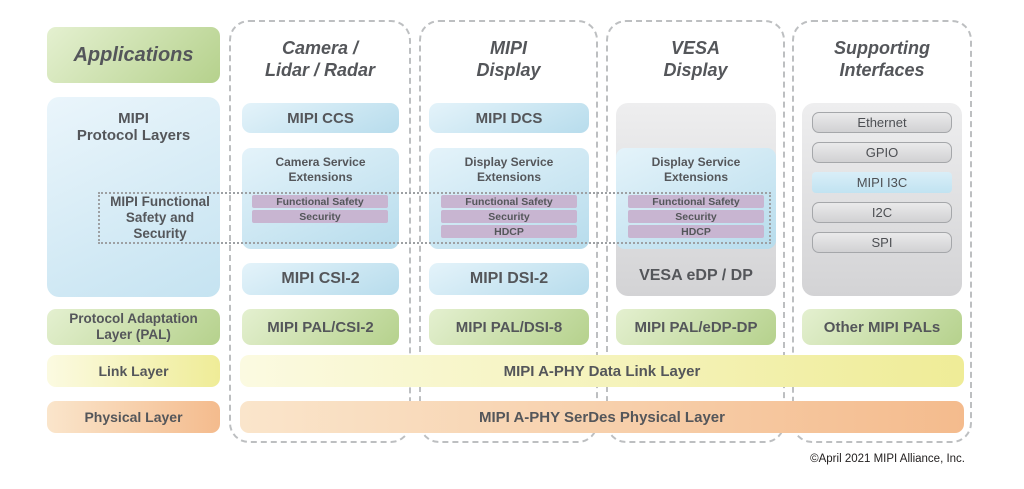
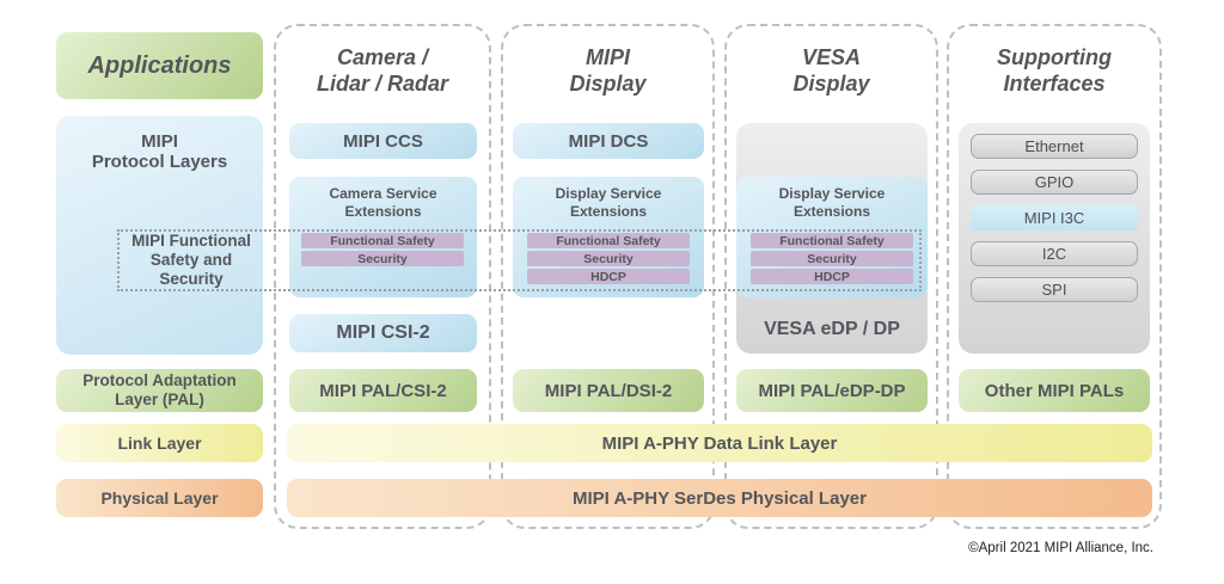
  Camera /
  Lidar / Radar
  MIPI
  Display
  VESA
  Display
  Supporting
  Interfaces
  Applications
  MIPI
  Protocol Layers
  MIPI Functional
  Safety and
  Security
  Protocol Adaptation
  Layer (PAL)
  Link Layer
  Physical Layer
  MIPI CCS
  Camera Service
  Extensions
  Functional Safety
  Security
  MIPI CSI-2
  MIPI PAL/CSI-2
  MIPI DCS
  Display Service
  Extensions
  Functional Safety
  Security
  HDCP
- MIPI DSI-2
- MIPI PAL/DSI-8
+ MIPI PAL/DSI-2
  Display Service
  Extensions
  Functional Safety
  Security
  HDCP
  VESA eDP / DP
  MIPI PAL/eDP-DP
  Ethernet
  GPIO
  MIPI I3C
  I2C
  SPI
  Other MIPI PALs
  MIPI A-PHY Data Link Layer
  MIPI A-PHY SerDes Physical Layer
  ©April 2021 MIPI Alliance, Inc.
